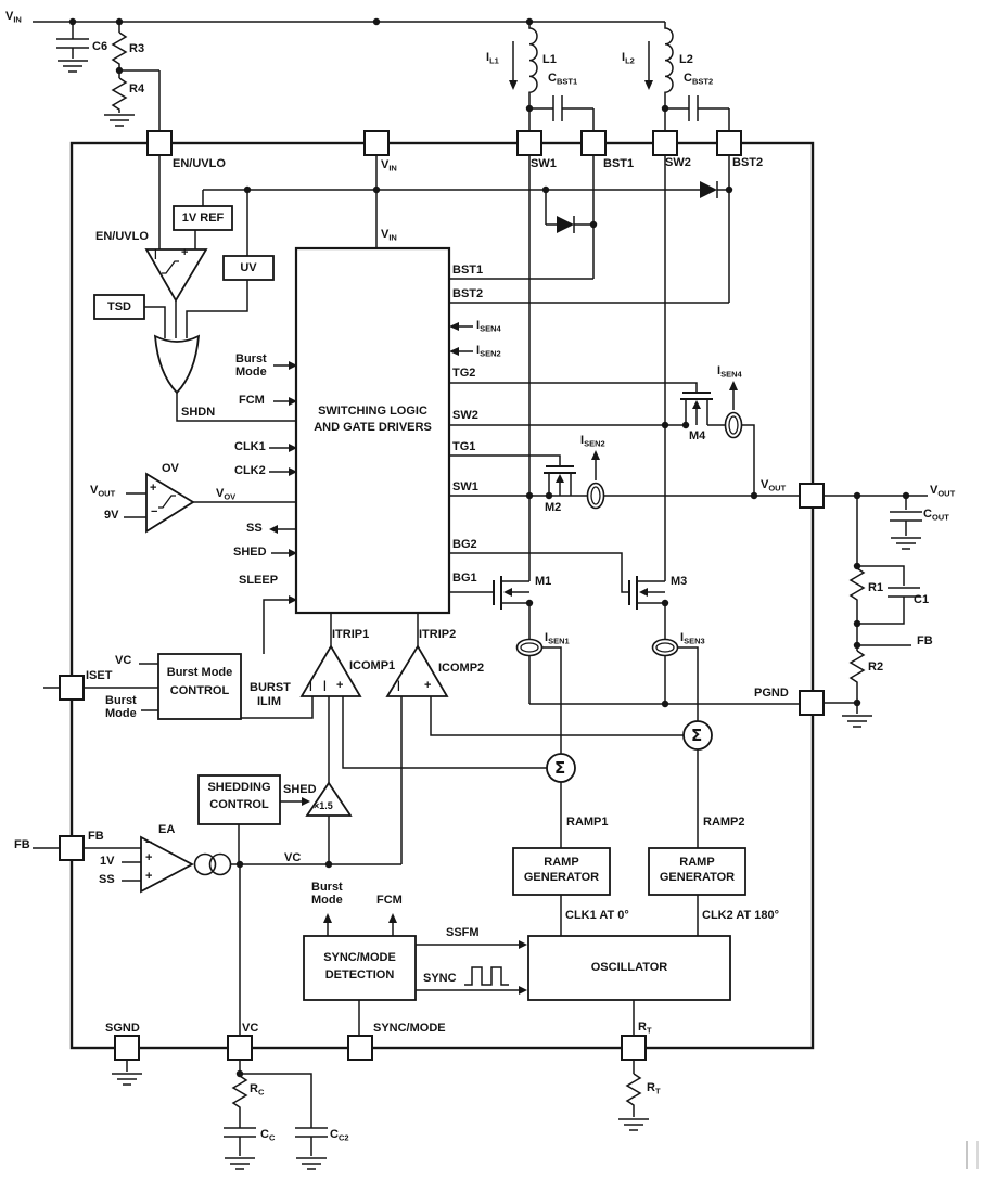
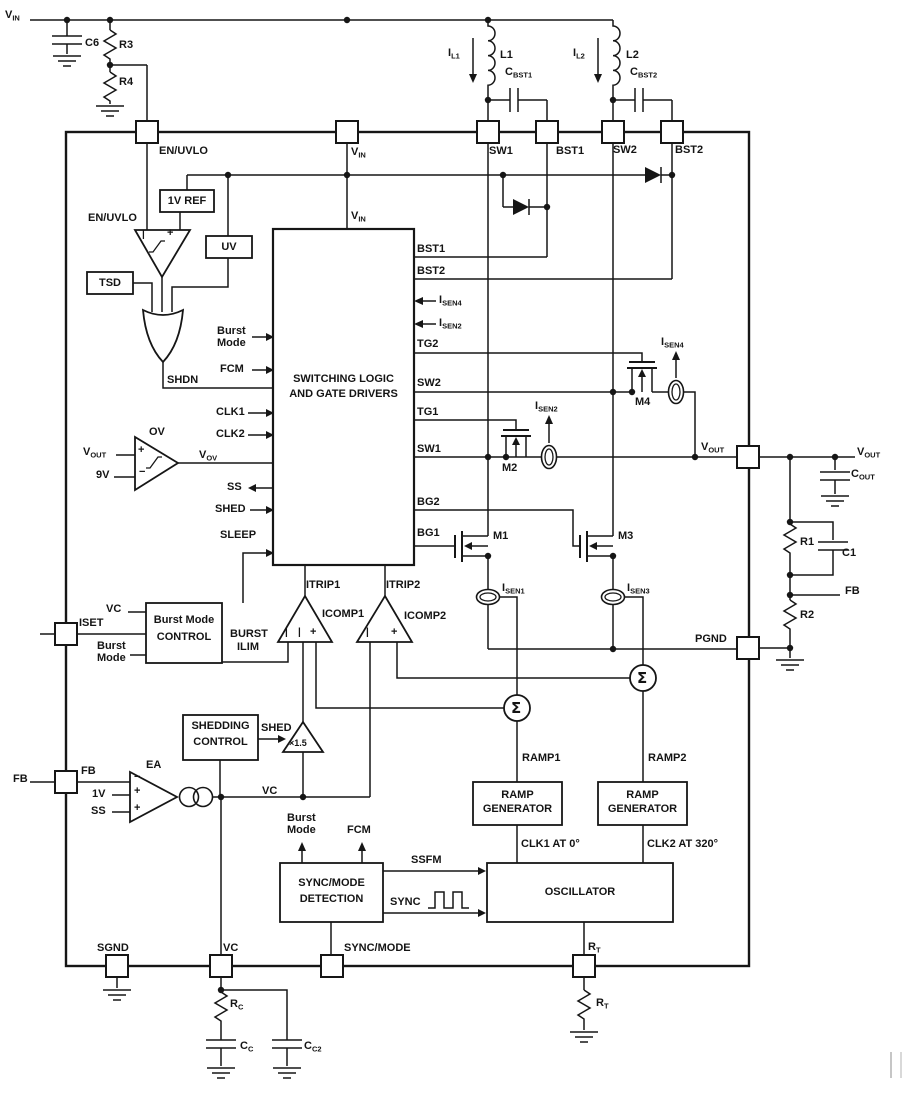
  VIN
  C6
  R3
  R4
  IL1
  L1
  CBST1
  IL2
  L2
  CBST2
  EN/UVLO
  VIN
  SW1
  BST1
  SW2
  BST2
  VOUT
  PGND
  ISET
  FB
  FB
  SGND
  VC
  SYNC/MODE
  RT
  1V REF
  UV
  EN/UVLO
  TSD
  SHDN
  |
  +
  SWITCHING LOGIC
  AND GATE DRIVERS
  VIN
  BST1
  BST2
  ISEN4
  ISEN2
  TG2
  SW2
  TG1
  SW1
  BG2
  BG1
  Burst
  Mode
  FCM
  CLK1
  CLK2
  SS
  SHED
  SLEEP
  OV
  VOUT
  9V
  VOV
  +
  −
  M2
  M4
  M1
  M3
  ISEN2
  ISEN4
  ISEN1
  ISEN3
  ITRIP1
  ICOMP1
  ITRIP2
  ICOMP2
  |
  |
  +
  |
  +
  Burst Mode
  CONTROL
  VC
  Burst
  Mode
  BURST
  ILIM
  SHEDDING
  CONTROL
  SHED
  ×1.5
  VC
  EA
  1V
  SS
  −
  +
  +
  Σ
  Σ
  RAMP1
  RAMP2
  RAMP
  GENERATOR
  RAMP
  GENERATOR
  CLK1 AT 0°
- CLK2 AT 180°
+ CLK2 AT 320°
  SYNC/MODE
  DETECTION
  Burst
  Mode
  FCM
  SSFM
  SYNC
  OSCILLATOR
  RC
  CC
  CC2
  RT
  VOUT
  COUT
  R1
  C1
  FB
  R2
